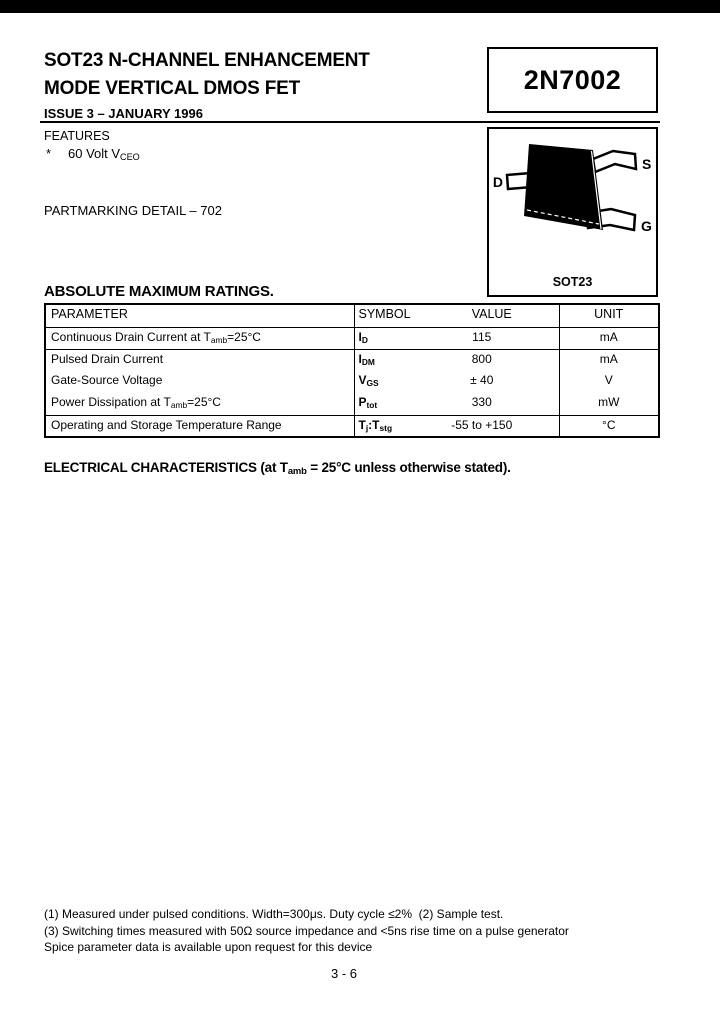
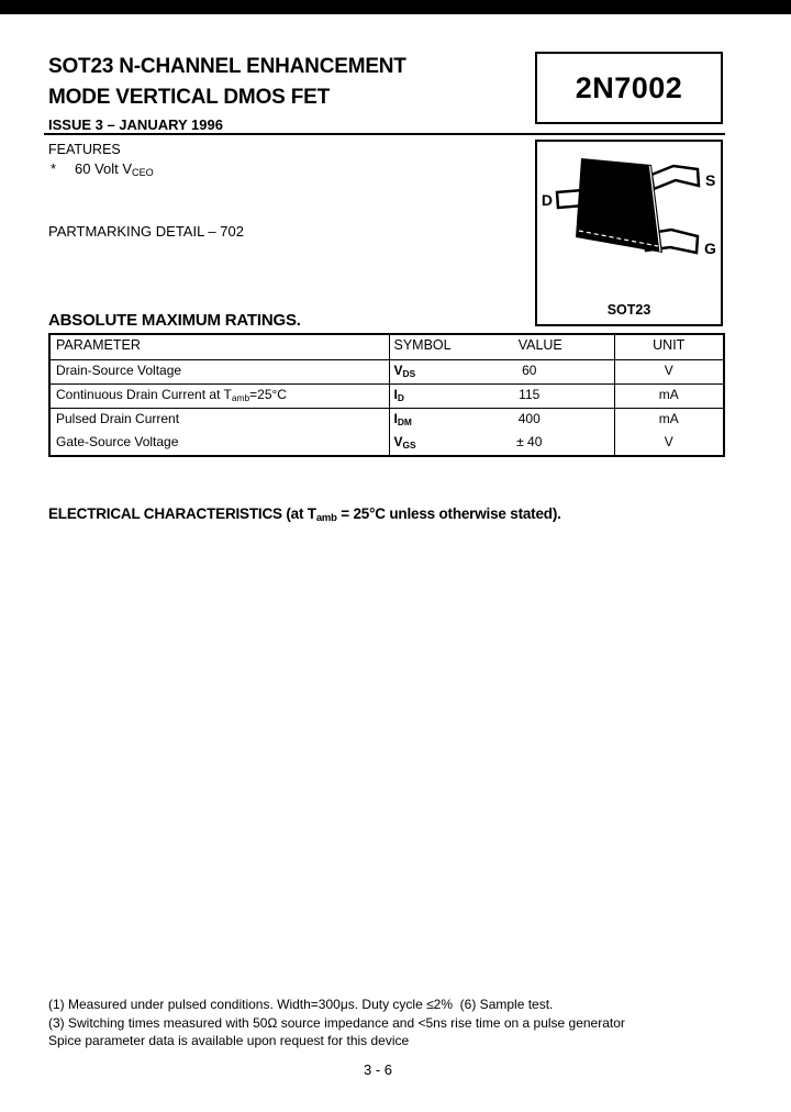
  SOT23 N-CHANNEL ENHANCEMENT
  MODE VERTICAL DMOS FET
  ISSUE 3 – JANUARY 1996
  FEATURES
  *
  60 Volt VCEO
  PARTMARKING DETAIL – 702
  2N7002
  D
  S
  G
  SOT23
  ABSOLUTE MAXIMUM RATINGS.
  PARAMETER	SYMBOL	VALUE	UNIT
+ Drain-Source Voltage	VDS	60	V
  Continuous Drain Current at Tamb=25°C	ID	115	mA
- Pulsed Drain Current	IDM	800	mA
+ Pulsed Drain Current	IDM	400	mA
  Gate-Source Voltage	VGS	± 40	V
- Power Dissipation at Tamb=25°C	Ptot	330	mW
- Operating and Storage Temperature Range	Tj:Tstg	-55 to +150	°C
  ELECTRICAL CHARACTERISTICS (at Tamb = 25°C unless otherwise stated).
- (1) Measured under pulsed conditions. Width=300μs. Duty cycle ≤2% (2) Sample test.
+ (1) Measured under pulsed conditions. Width=300μs. Duty cycle ≤2% (6) Sample test.
  (3) Switching times measured with 50Ω source impedance and <5ns rise time on a pulse generator
  Spice parameter data is available upon request for this device
  3 - 6
